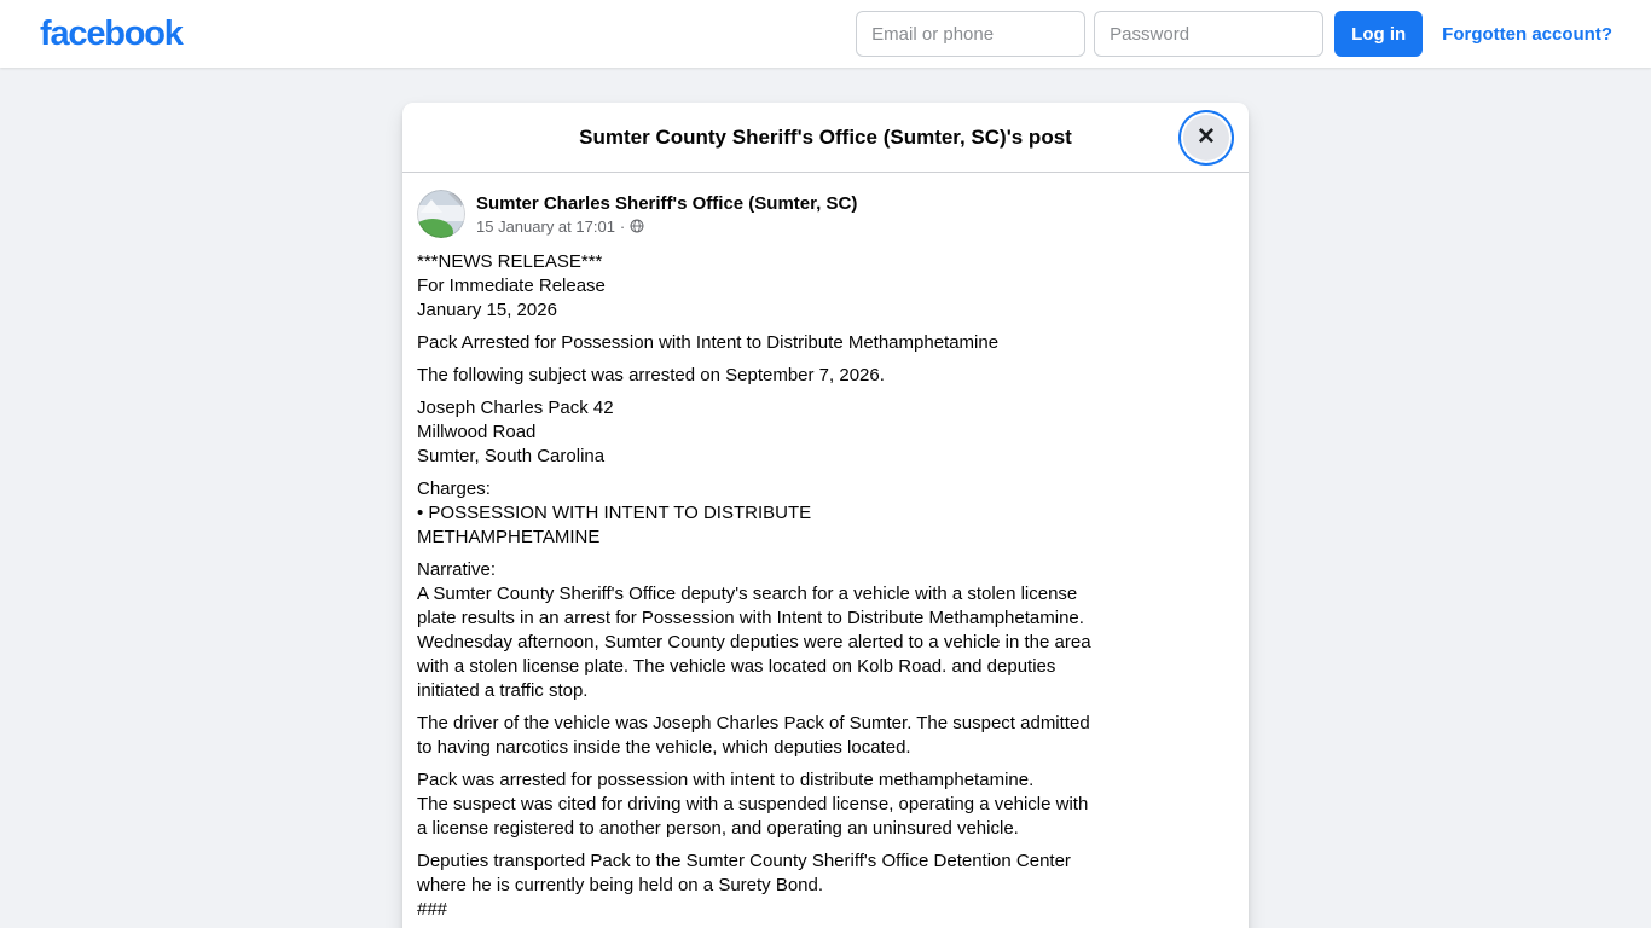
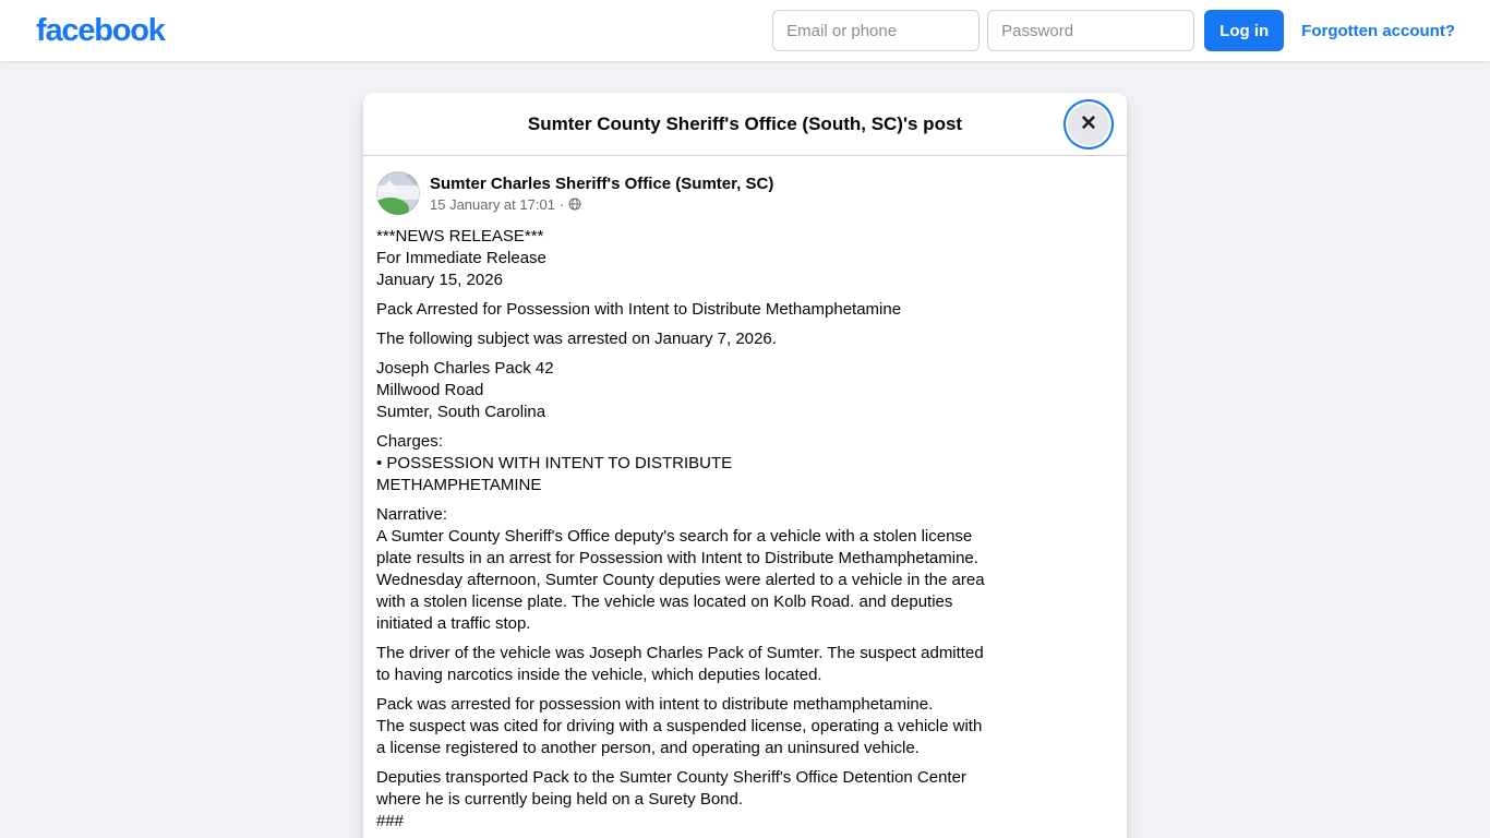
  facebook
  Email or phone
  Password
  Log in
  Forgotten account?
- Sumter County Sheriff's Office (Sumter, SC)'s post
+ Sumter County Sheriff's Office (South, SC)'s post
  ✕
  Sumter Charles Sheriff's Office (Sumter, SC)
  15 January at 17:01
  ·
  ***NEWS RELEASE***
  For Immediate Release
  January 15, 2026
  Pack Arrested for Possession with Intent to Distribute Methamphetamine
- The following subject was arrested on September 7, 2026.
+ The following subject was arrested on January 7, 2026.
  Joseph Charles Pack 42
  Millwood Road
  Sumter, South Carolina
  Charges:
  • POSSESSION WITH INTENT TO DISTRIBUTE
  METHAMPHETAMINE
  Narrative:
  A Sumter County Sheriff's Office deputy's search for a vehicle with a stolen license
  plate results in an arrest for Possession with Intent to Distribute Methamphetamine.
  Wednesday afternoon, Sumter County deputies were alerted to a vehicle in the area
  with a stolen license plate. The vehicle was located on Kolb Road. and deputies
  initiated a traffic stop.
  The driver of the vehicle was Joseph Charles Pack of Sumter. The suspect admitted
  to having narcotics inside the vehicle, which deputies located.
  Pack was arrested for possession with intent to distribute methamphetamine.
  The suspect was cited for driving with a suspended license, operating a vehicle with
  a license registered to another person, and operating an uninsured vehicle.
  Deputies transported Pack to the Sumter County Sheriff's Office Detention Center
  where he is currently being held on a Surety Bond.
  ###
